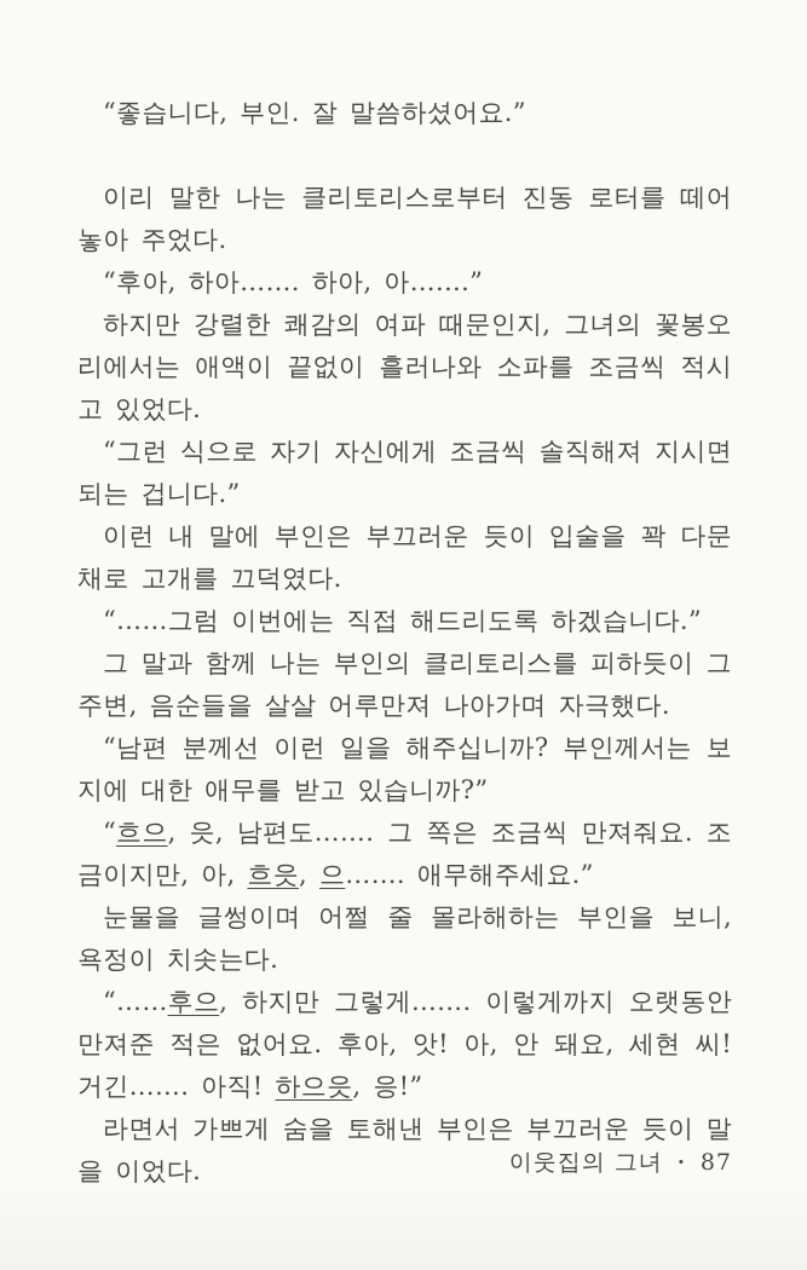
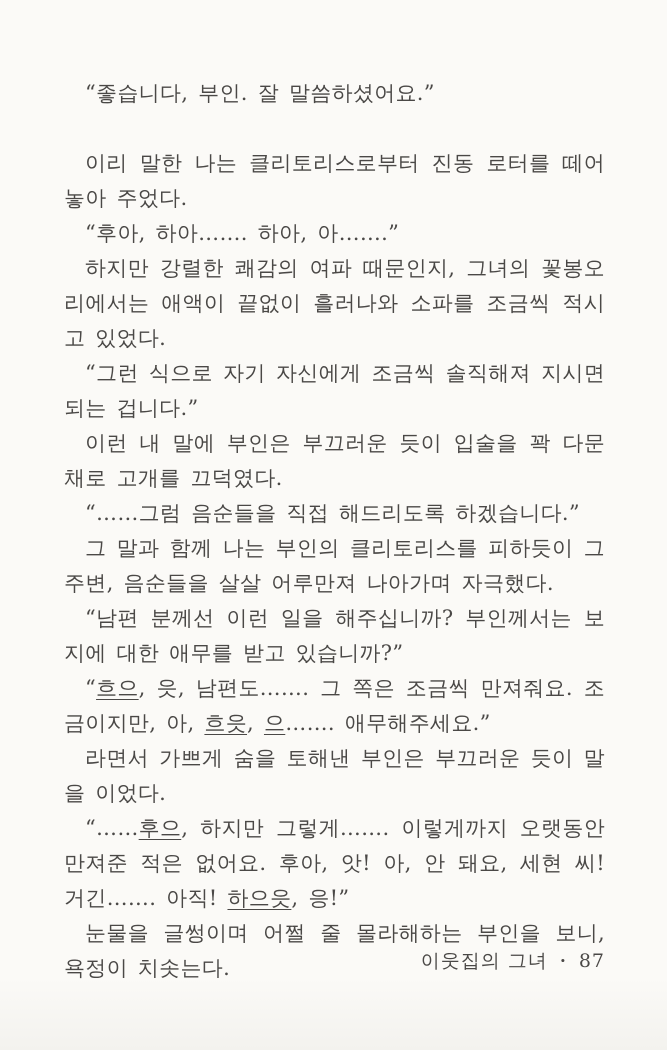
  “좋습니다, 부인. 잘 말씀하셨어요.”
  이리 말한 나는 클리토리스로부터 진동 로터를 떼어놓아 주었다.
  “후아, 하아……. 하아, 아…….”
  하지만 강렬한 쾌감의 여파 때문인지, 그녀의 꽃봉오리에서는 애액이 끝없이 흘러나와 소파를 조금씩 적시고 있었다.
  “그런 식으로 자기 자신에게 조금씩 솔직해져 지시면 되는 겁니다.”
  이런 내 말에 부인은 부끄러운 듯이 입술을 꽉 다문 채로 고개를 끄덕였다.
- “……그럼 이번에는 직접 해드리도록 하겠습니다.”
+ “……그럼 음순들을 직접 해드리도록 하겠습니다.”
  그 말과 함께 나는 부인의 클리토리스를 피하듯이 그 주변, 음순들을 살살 어루만져 나아가며 자극했다.
  “남편 분께선 이런 일을 해주십니까? 부인께서는 보지에 대한 애무를 받고 있습니까?”
  “흐으, 읏, 남편도……. 그 쪽은 조금씩 만져줘요. 조금이지만, 아, 흐읏, 으……. 애무해주세요.”
- 눈물을 글썽이며 어쩔 줄 몰라해하는 부인을 보니, 욕정이 치솟는다.
+ 라면서 가쁘게 숨을 토해낸 부인은 부끄러운 듯이 말을 이었다.
  “……후으, 하지만 그렇게……. 이렇게까지 오랫동안 만져준 적은 없어요. 후아, 앗! 아, 안 돼요, 세현 씨! 거긴……. 아직! 하으읏, 응!”
- 라면서 가쁘게 숨을 토해낸 부인은 부끄러운 듯이 말을 이었다.
+ 눈물을 글썽이며 어쩔 줄 몰라해하는 부인을 보니, 욕정이 치솟는다.
  이웃집의 그녀 · 87
